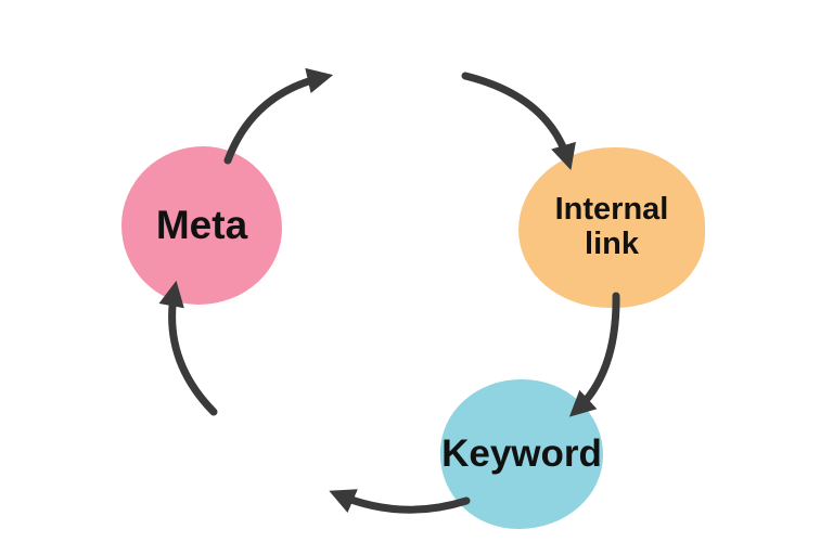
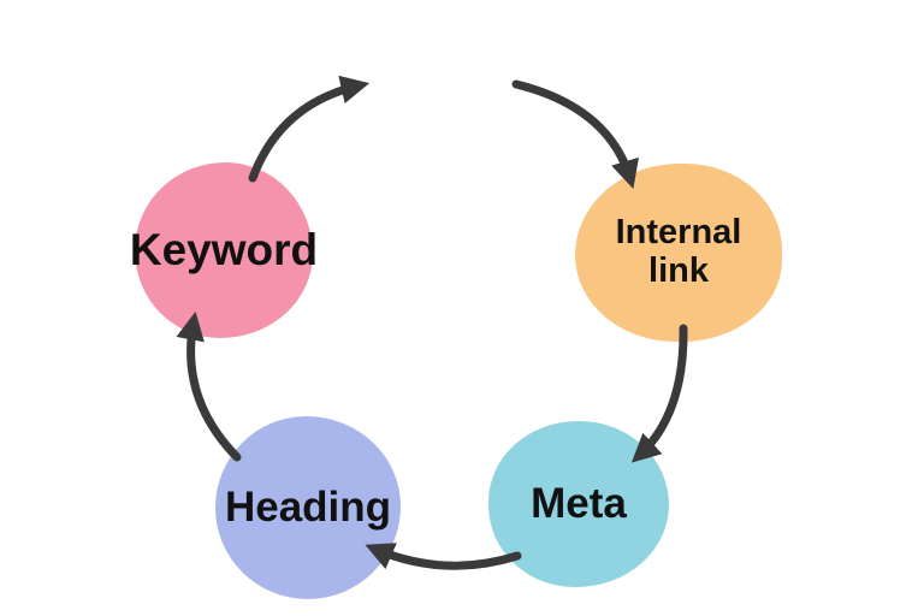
  Internal link
- Keyword
+ Meta
+ Heading
- Meta
+ Keyword
